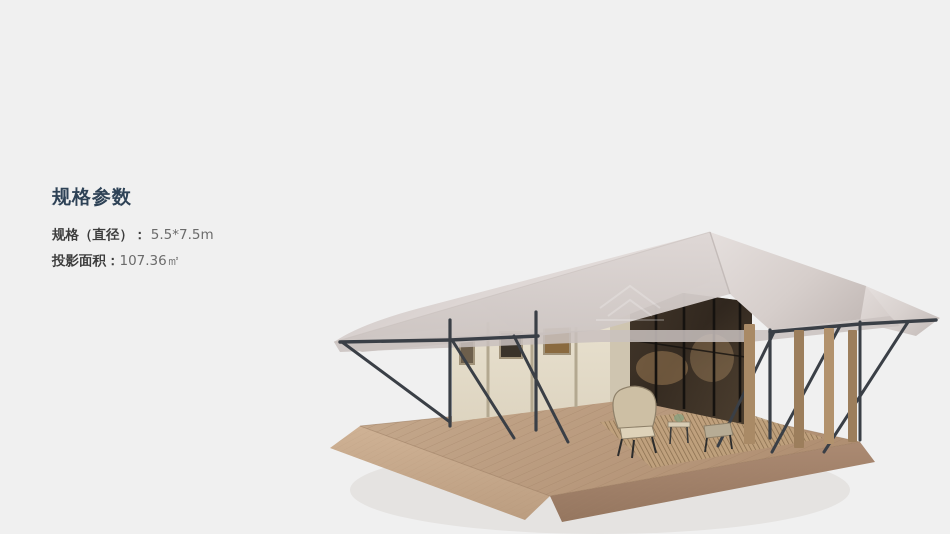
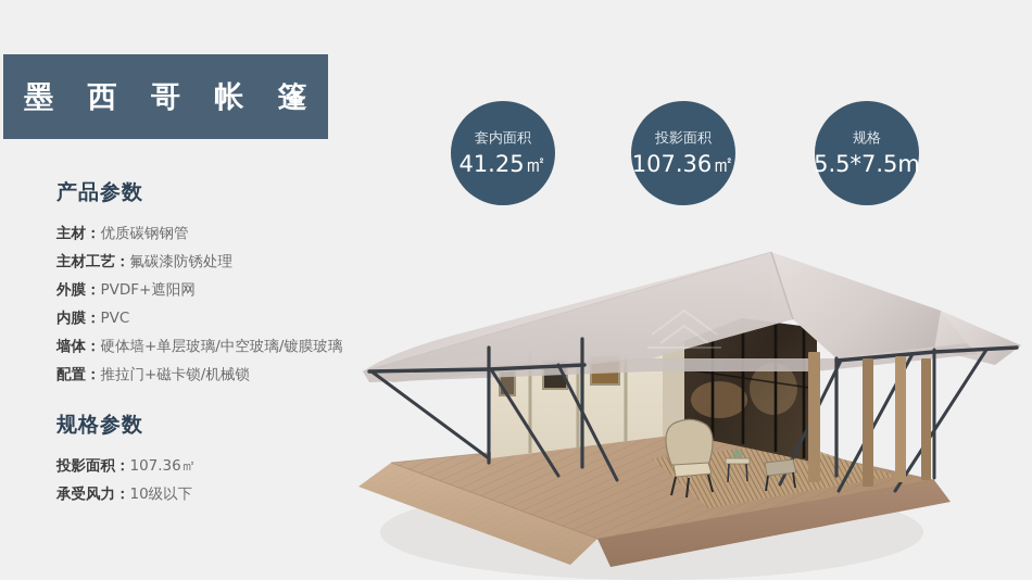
+ 墨 西 哥 帐 篷
+ 产品参数
+ 主材：优质碳钢钢管
+ 主材工艺：氟碳漆防锈处理
+ 外膜：PVDF+遮阳网
+ 内膜：PVC
+ 墙体：硬体墙+单层玻璃/中空玻璃/镀膜玻璃
+ 配置：推拉门+磁卡锁/机械锁
  规格参数
- 规格（直径）： 5.5*7.5m
  投影面积：107.36㎡
+ 承受风力：10级以下
+ 套内面积
+ 41.25㎡
+ 投影面积
+ 107.36㎡
+ 规格
+ 5.5*7.5m
